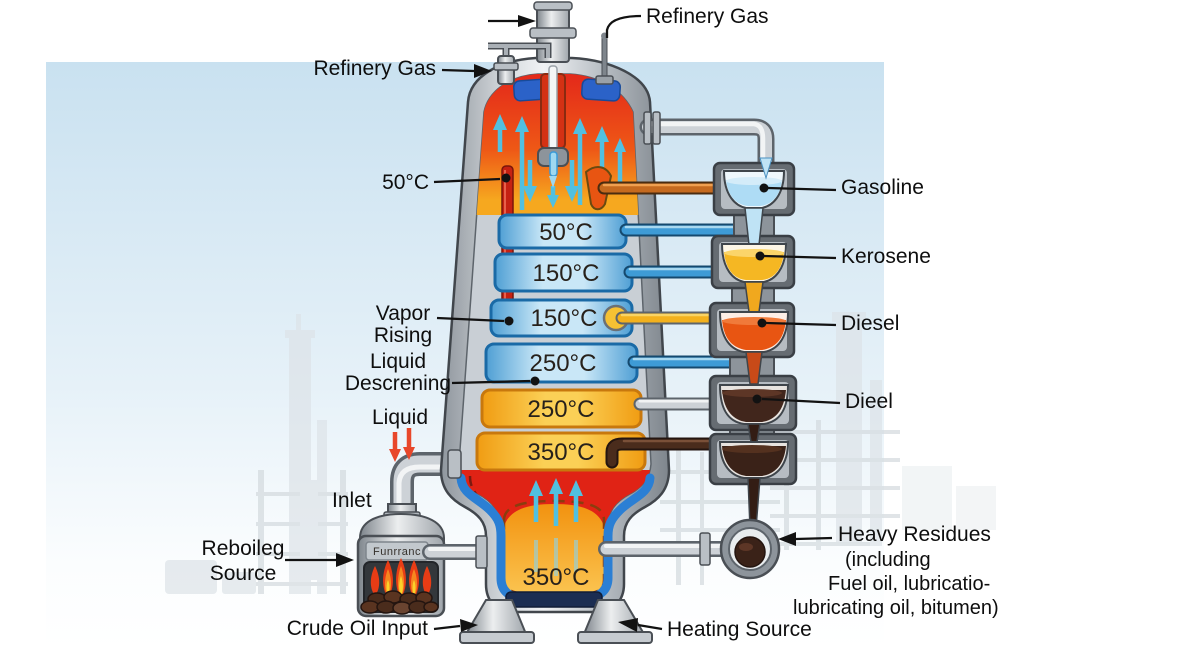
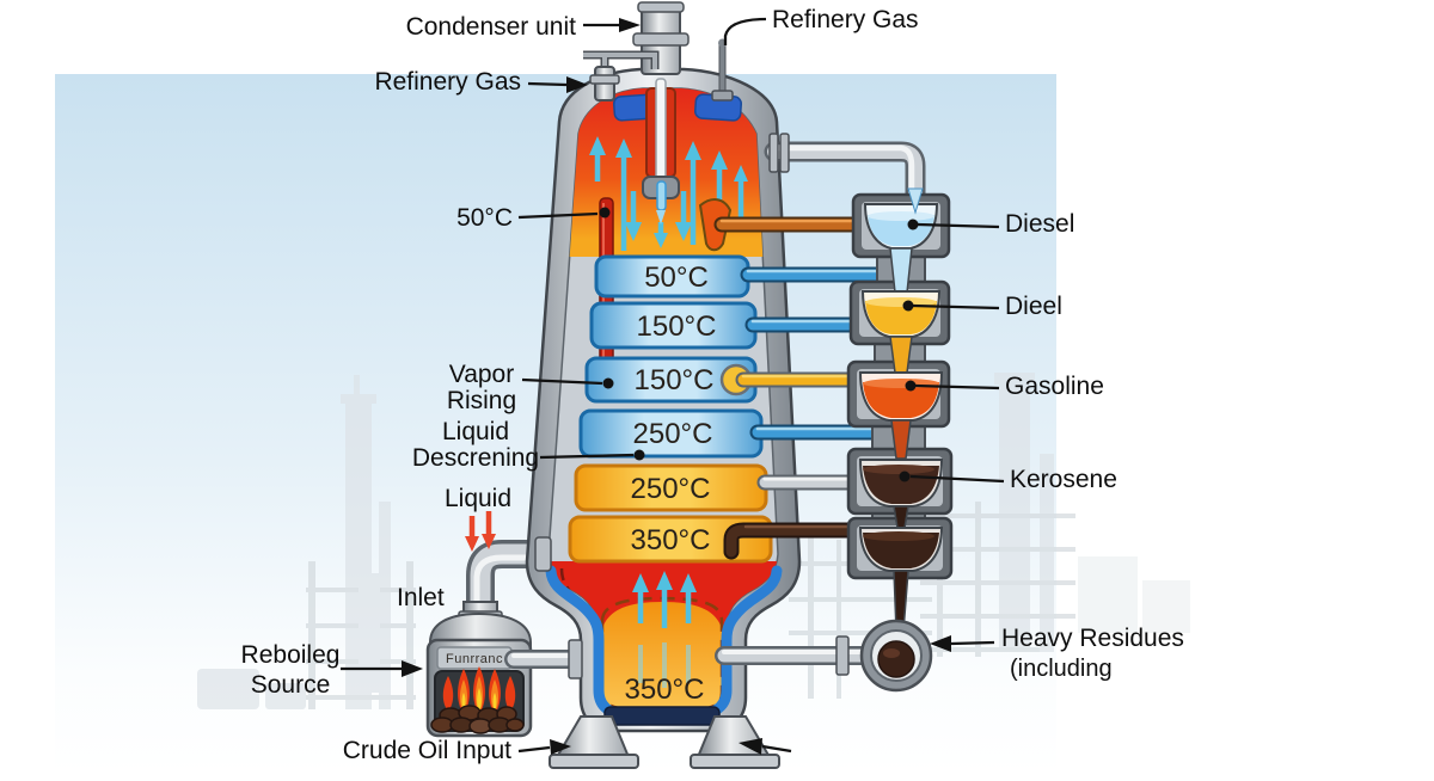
  Funrranc
  50°C
  150°C
  150°C
  250°C
  250°C
  350°C
  350°C
+ Condenser unit
  Refinery Gas
  Refinery Gas
  50°C
  Vapor
  Rising
  Liquid
  Descrening
  Liquid
  Inlet
  Reboileg
  Source
  Crude Oil Input
- Heating Source
- Gasoline
+ Diesel
- Kerosene
+ Dieel
- Diesel
+ Gasoline
- Dieel
+ Kerosene
  Heavy Residues
  (including
- Fuel oil, lubricatio-
- lubricating oil, bitumen)
